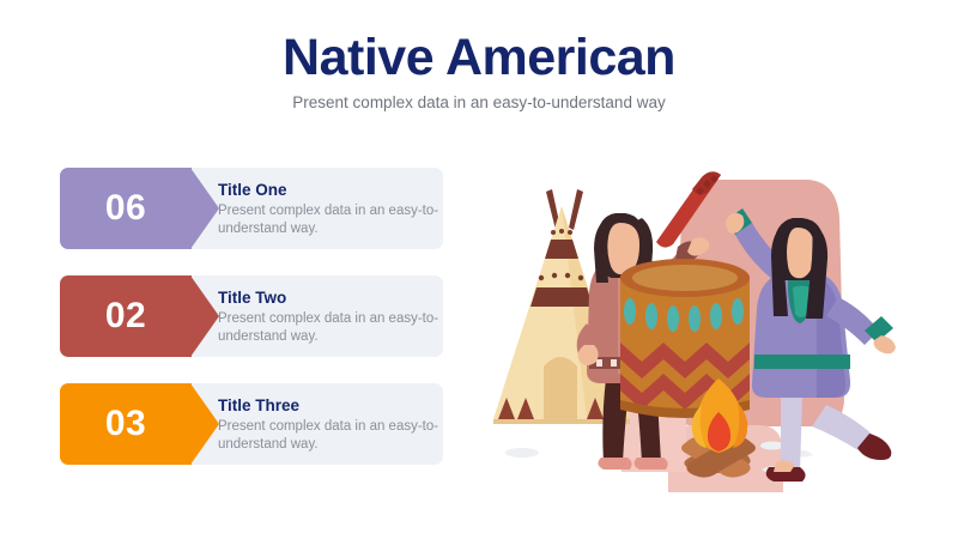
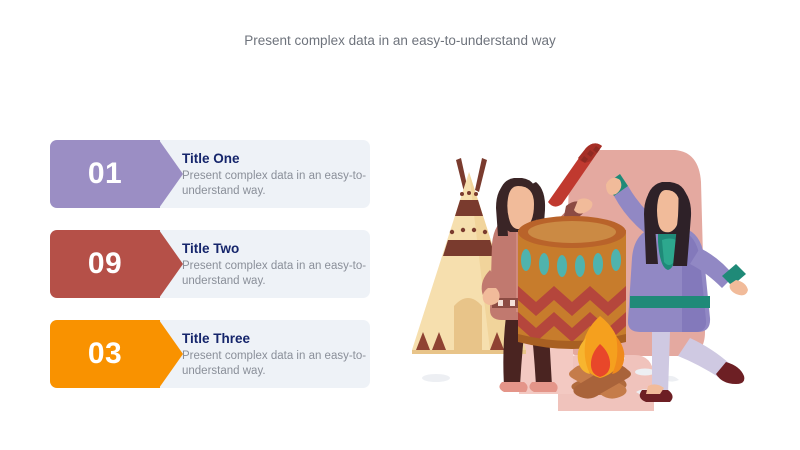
- Native American
  Present complex data in an easy-to-understand way
- 06
+ 01
  Title One
  Present complex data in an easy-to-understand way.
- 02
+ 09
  Title Two
  Present complex data in an easy-to-understand way.
  03
  Title Three
  Present complex data in an easy-to-understand way.
